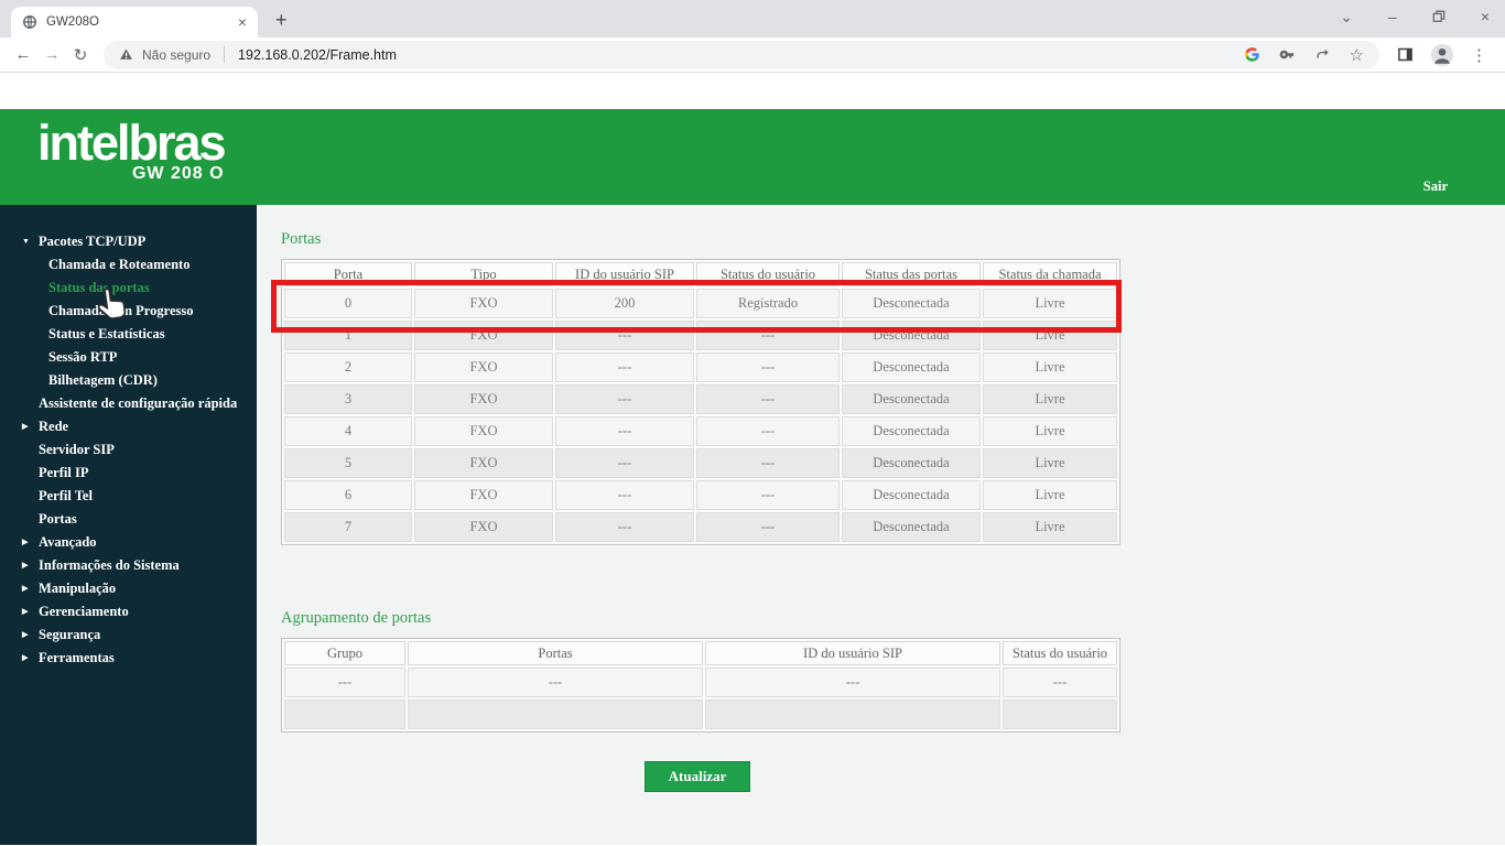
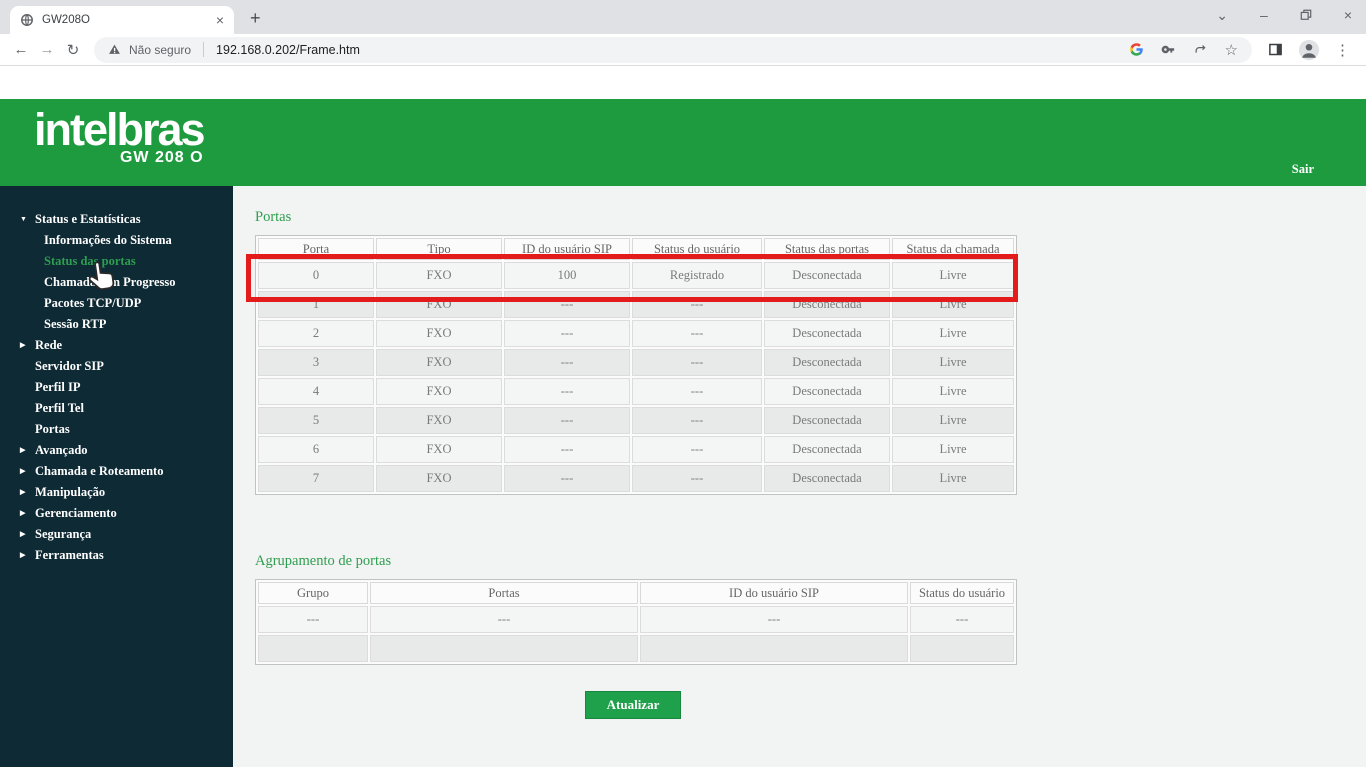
  GW208O
  ×
  +
  ⌄
  –
  ×
  ←
  →
  ↻
  Não seguro
  192.168.0.202/Frame.htm
  ☆
  ⋮
  intelbras
  GW 208 O
  Sair
  ▼
- Pacotes TCP/UDP
+ Status e Estatísticas
- Chamada e Roteamento
+ Informações do Sistema
  Status das portas
  Chamadm Progresso
- Status e Estatísticas
+ Pacotes TCP/UDP
  Sessão RTP
- Bilhetagem (CDR)
- Assistente de configuração rápida
  ▶
  Rede
  Servidor SIP
  Perfil IP
  Perfil Tel
  Portas
  ▶
  Avançado
  ▶
- Informações do Sistema
+ Chamada e Roteamento
  ▶
  Manipulação
  ▶
  Gerenciamento
  ▶
  Segurança
  ▶
  Ferramentas
  Portas
  Porta	Tipo	ID do usuário SIP	Status do usuário	Status das portas	Status da chamada
- 0	FXO	200	Registrado	Desconectada	Livre
+ 0	FXO	100	Registrado	Desconectada	Livre
  1	FXO	---	---	Desconectada	Livre
  2	FXO	---	---	Desconectada	Livre
  3	FXO	---	---	Desconectada	Livre
  4	FXO	---	---	Desconectada	Livre
  5	FXO	---	---	Desconectada	Livre
  6	FXO	---	---	Desconectada	Livre
  7	FXO	---	---	Desconectada	Livre
  Agrupamento de portas
  Grupo	Portas	ID do usuário SIP	Status do usuário
  ---	---	---	---
  Atualizar
